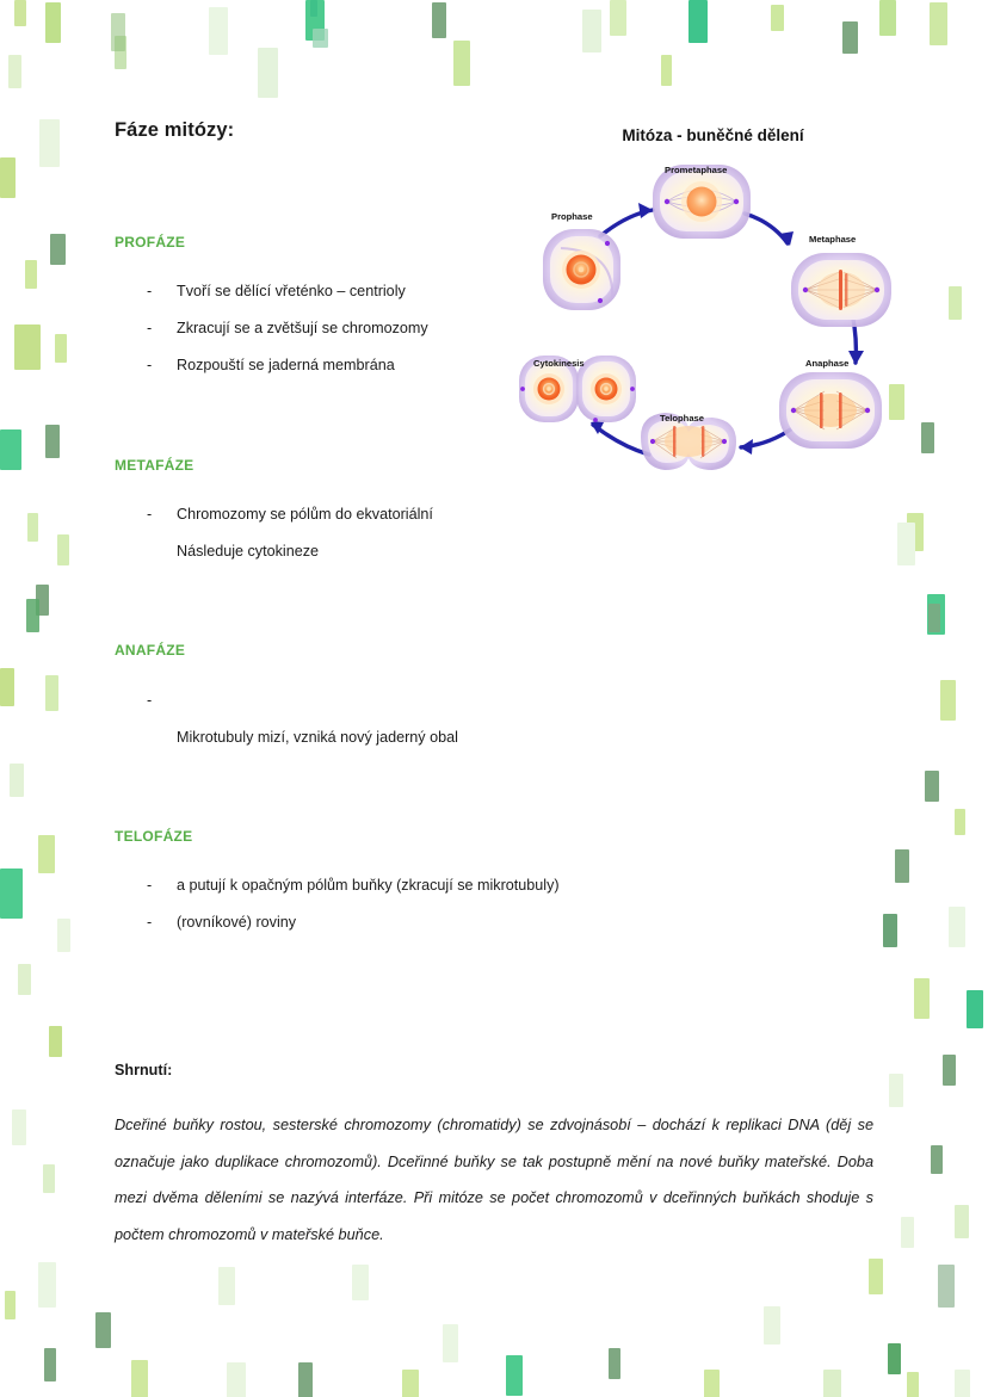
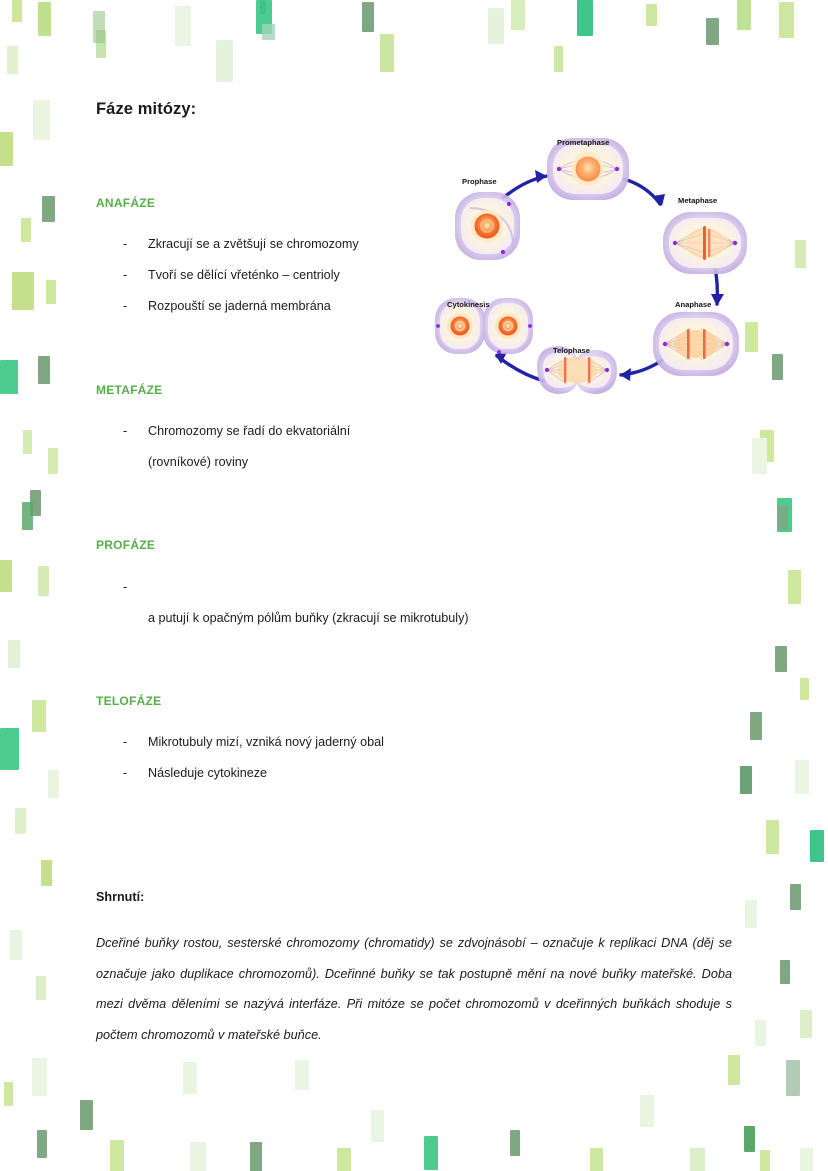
  Fáze mitózy:
- PROFÁZE
+ ANAFÁZE
  -
- Tvoří se dělící vřeténko – centrioly
+ Zkracují se a zvětšují se chromozomy
  -
- Zkracují se a zvětšují se chromozomy
+ Tvoří se dělící vřeténko – centrioly
  -
  Rozpouští se jaderná membrána
  METAFÁZE
  -
- Chromozomy se pólům do ekvatoriální
+ Chromozomy se řadí do ekvatoriální
- Následuje cytokineze
+ (rovníkové) roviny
- ANAFÁZE
+ PROFÁZE
  -
- Mikrotubuly mizí, vzniká nový jaderný obal
+ a putují k opačným pólům buňky (zkracují se mikrotubuly)
  TELOFÁZE
  -
- a putují k opačným pólům buňky (zkracují se mikrotubuly)
+ Mikrotubuly mizí, vzniká nový jaderný obal
  -
- (rovníkové) roviny
+ Následuje cytokineze
  Shrnutí:
- Dceřiné buňky rostou, sesterské chromozomy (chromatidy) se zdvojnásobí – dochází k replikaci DNA (děj se označuje jako duplikace chromozomů). Dceřinné buňky se tak postupně mění na nové buňky mateřské. Doba mezi dvěma děleními se nazývá interfáze. Při mitóze se počet chromozomů v dceřinných buňkách shoduje s počtem chromozomů v mateřské buňce.
+ Dceřiné buňky rostou, sesterské chromozomy (chromatidy) se zdvojnásobí – označuje k replikaci DNA (děj se označuje jako duplikace chromozomů). Dceřinné buňky se tak postupně mění na nové buňky mateřské. Doba mezi dvěma děleními se nazývá interfáze. Při mitóze se počet chromozomů v dceřinných buňkách shoduje s počtem chromozomů v mateřské buňce.
- Mitóza - buněčné dělení
  Prophase
  Prometaphase
  Metaphase
  Anaphase
  Telophase
  Cytokinesis
